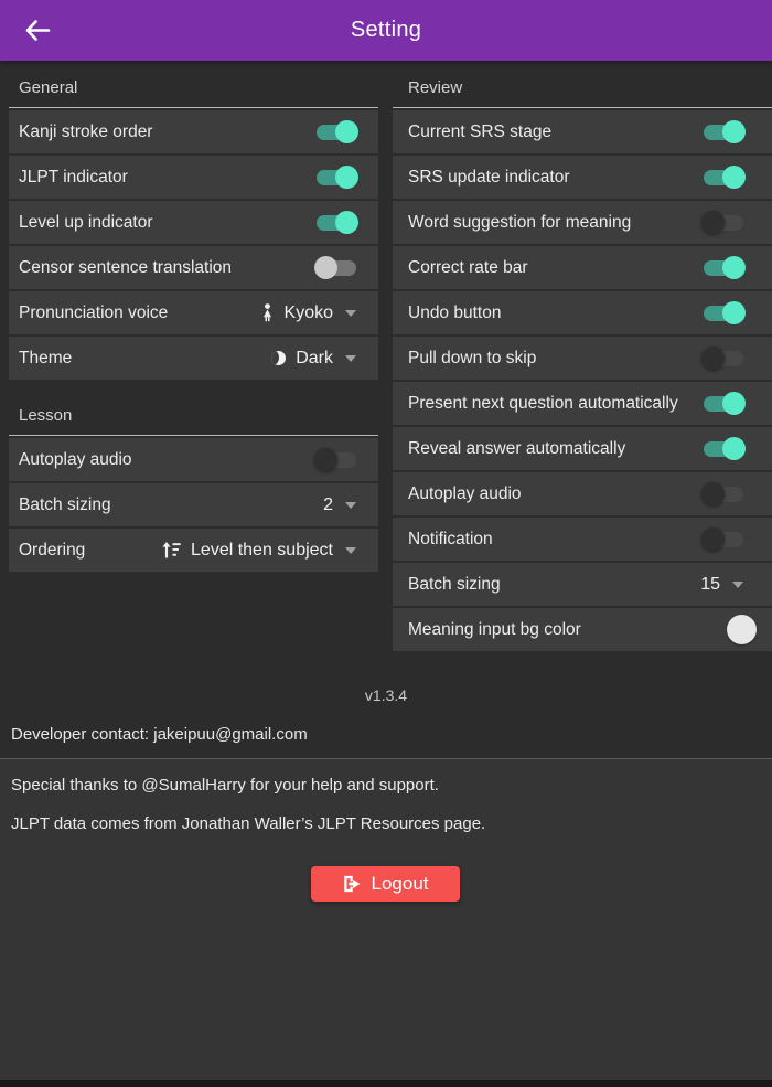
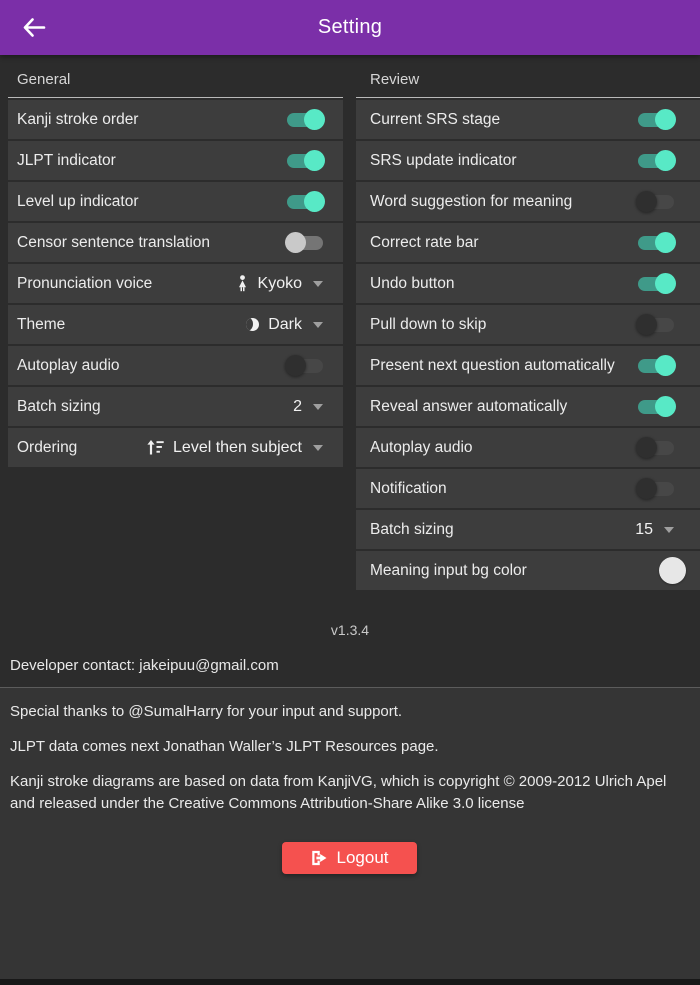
  Setting
  General
  Kanji stroke order
  JLPT indicator
  Level up indicator
  Censor sentence translation
  Pronunciation voice
  Kyoko
  Theme
  Dark
- Lesson
  Autoplay audio
  Batch sizing
  2
  Ordering
  Level then subject
  Review
  Current SRS stage
  SRS update indicator
  Word suggestion for meaning
  Correct rate bar
  Undo button
  Pull down to skip
  Present next question automatically
  Reveal answer automatically
  Autoplay audio
  Notification
  Batch sizing
  15
  Meaning input bg color
  v1.3.4
  Developer contact: jakeipuu@gmail.com
- Special thanks to @SumalHarry for your help and support.
+ Special thanks to @SumalHarry for your input and support.
- JLPT data comes from Jonathan Waller’s JLPT Resources page.
+ JLPT data comes next Jonathan Waller’s JLPT Resources page.
+ Kanji stroke diagrams are based on data from KanjiVG, which is copyright © 2009-2012 Ulrich Apel and released under the Creative Commons Attribution-Share Alike 3.0 license
  Logout
